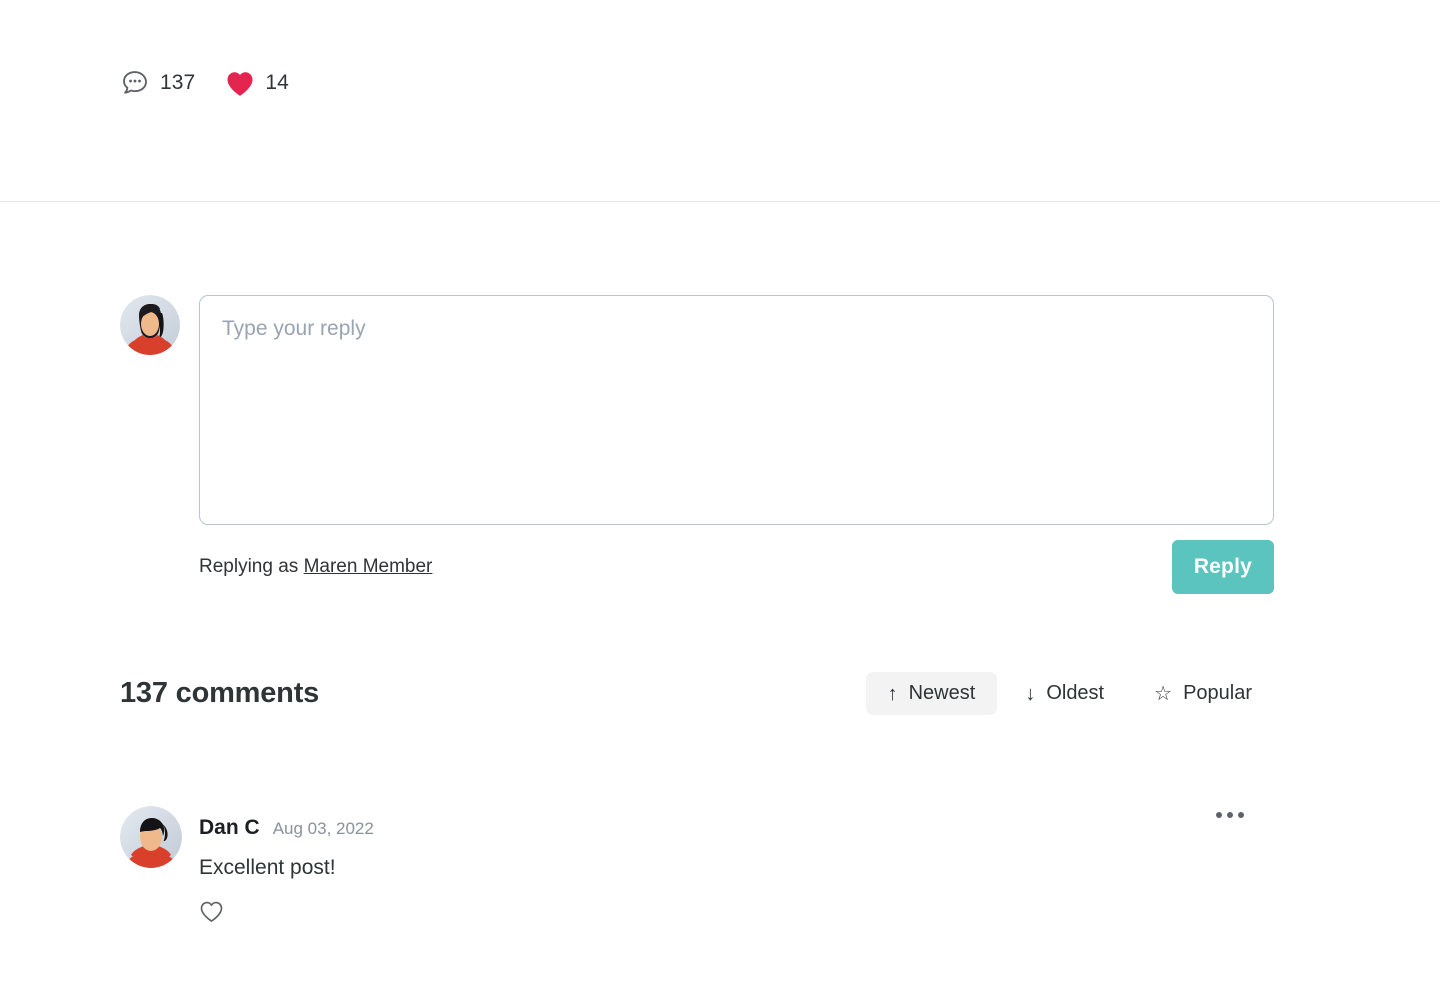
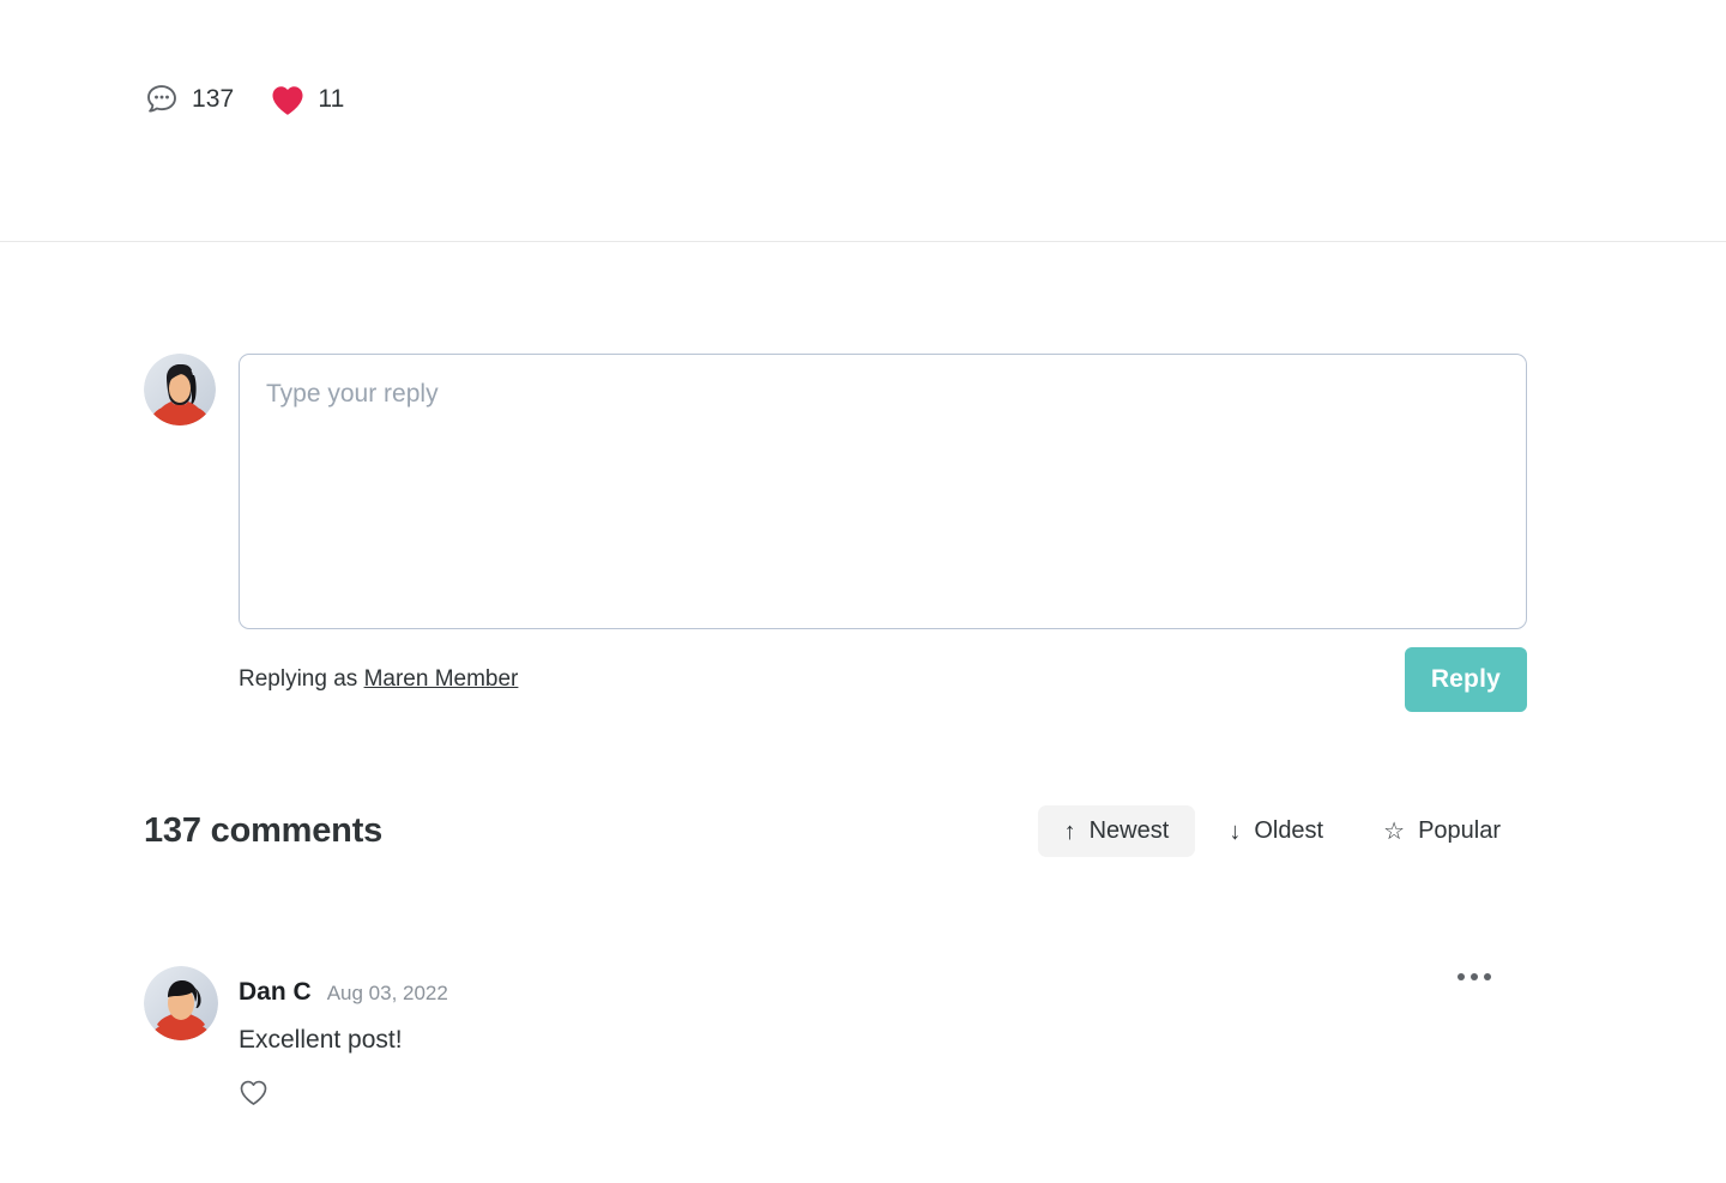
  137
- 14
+ 11
  Type your reply
  Replying as Maren Member
  Reply
  137 comments
  ↑
  Newest
  ↓
  Oldest
  ☆
  Popular
  Dan C
  Aug 03, 2022
  Excellent post!
